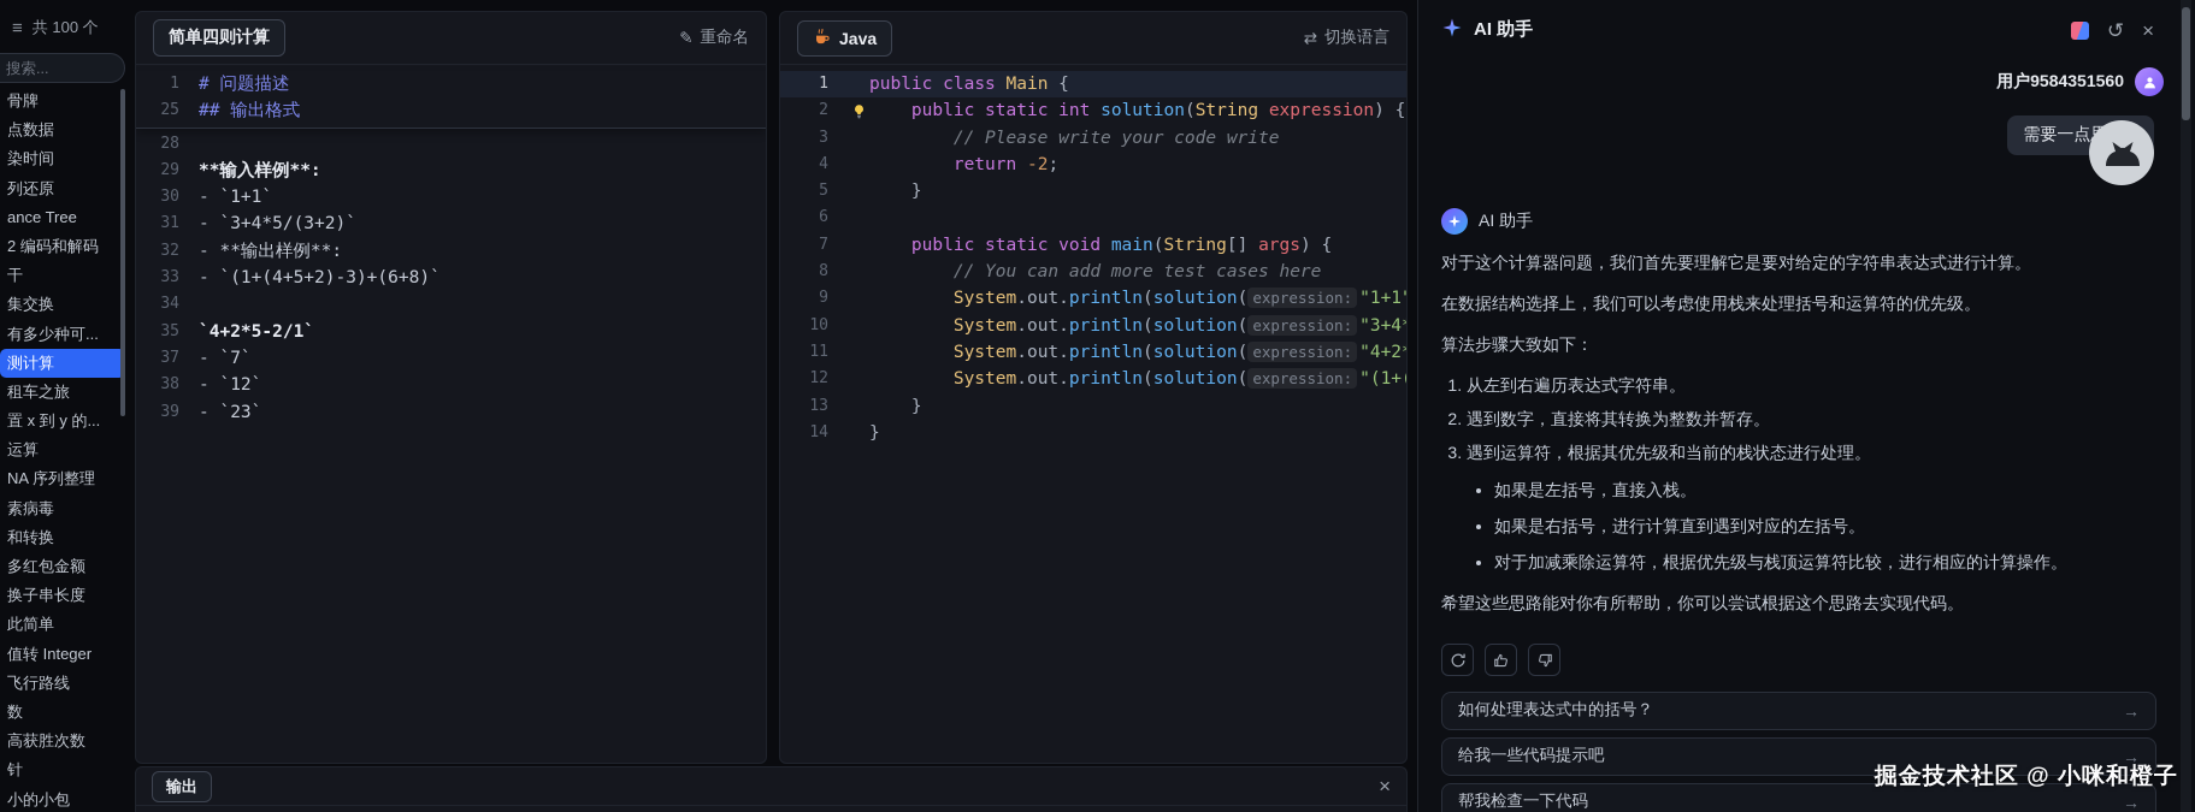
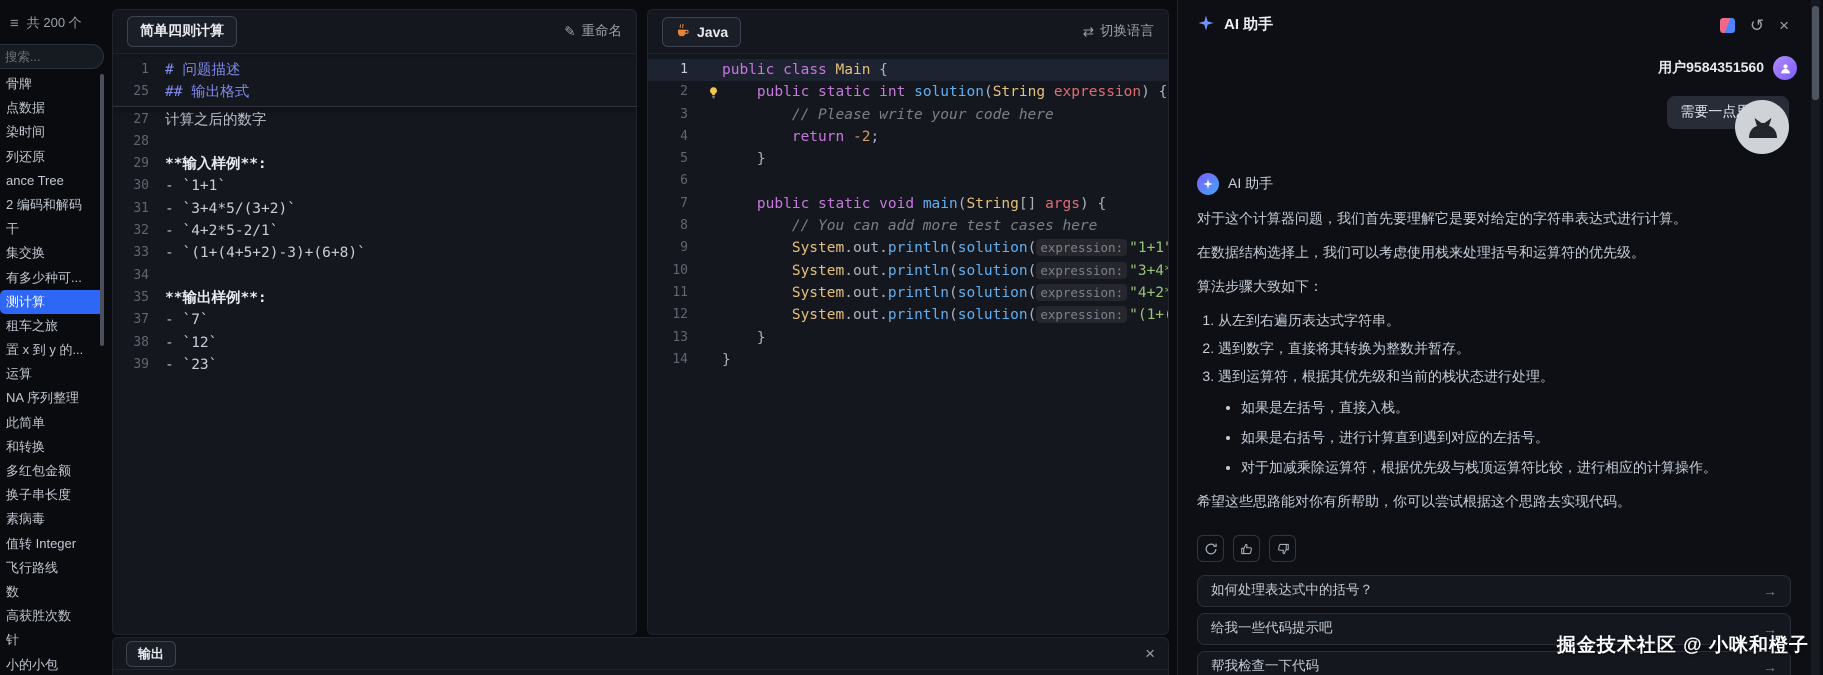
  ≡
- 共 100 个
+ 共 200 个
  搜索...
  骨牌
  点数据
  染时间
  列还原
  ance Tree
  2 编码和解码
  干
  集交换
  有多少种可...
  测计算
  租车之旅
  置 x 到 y 的...
  运算
  NA 序列整理
- 素病毒
+ 此简单
  和转换
  多红包金额
  换子串长度
- 此简单
+ 素病毒
  值转 Integer
  飞行路线
  数
  高获胜次数
  针
  小的小包
  简单四则计算
  ✎
  重命名
  1
  # 问题描述
  25
  ## 输出格式
+ 27
+ 计算之后的数字
  28
  29
  **输入样例**:
  30
  - `1+1`
  31
  - `3+4*5/(3+2)`
  32
- - **输出样例**:
+ - `4+2*5-2/1`
  33
  - `(1+(4+5+2)-3)+(6+8)`
  34
  35
- `4+2*5-2/1`
+ **输出样例**:
  37
  - `7`
  38
  - `12`
  39
  - `23`
  Java
  ⇄
  切换语言
  1
  public class Main {
  2
  public static int solution(String expression) {
  3
- // Please write your code write
+ // Please write your code here
  4
  return -2;
  5
  }
  6
  7
  public static void main(String[] args) {
  8
  // You can add more test cases here
  9
  System.out.println(solution( expression: "1+1
  10
  System.out.println(solution( expression: "3+4
  11
  System.out.println(solution( expression: "4+2
  12
  13
  }
  14
  }
  输出
  ×
  AI 助手
  ↺
  ×
  用户9584351560
  AI 助手
  对于这个计算器问题，我们首先要理解它是要对给定的字符串表达式进行计算。
  在数据结构选择上，我们可以考虑使用栈来处理括号和运算符的优先级。
  算法步骤大致如下：
  从左到右遍历表达式字符串。
  遇到数字，直接将其转换为整数并暂存。
  遇到运算符，根据其优先级和当前的栈状态进行处理。
  如果是左括号，直接入栈。
  如果是右括号，进行计算直到遇到对应的左括号。
  对于加减乘除运算符，根据优先级与栈顶运算符比较，进行相应的计算操作。
  希望这些思路能对你有所帮助，你可以尝试根据这个思路去实现代码。
  如何处理表达式中的括号？
  →
  给我一些代码提示吧
  →
  帮我检查一下代码
  →
  掘金技术社区 @ 小咪和橙子
